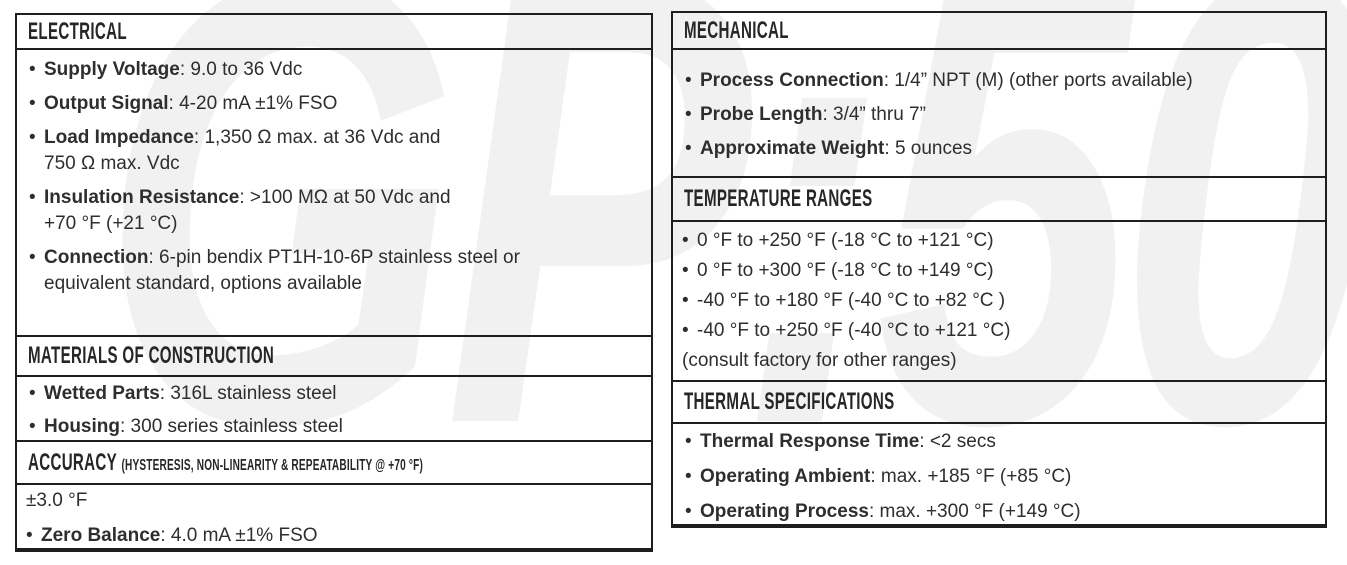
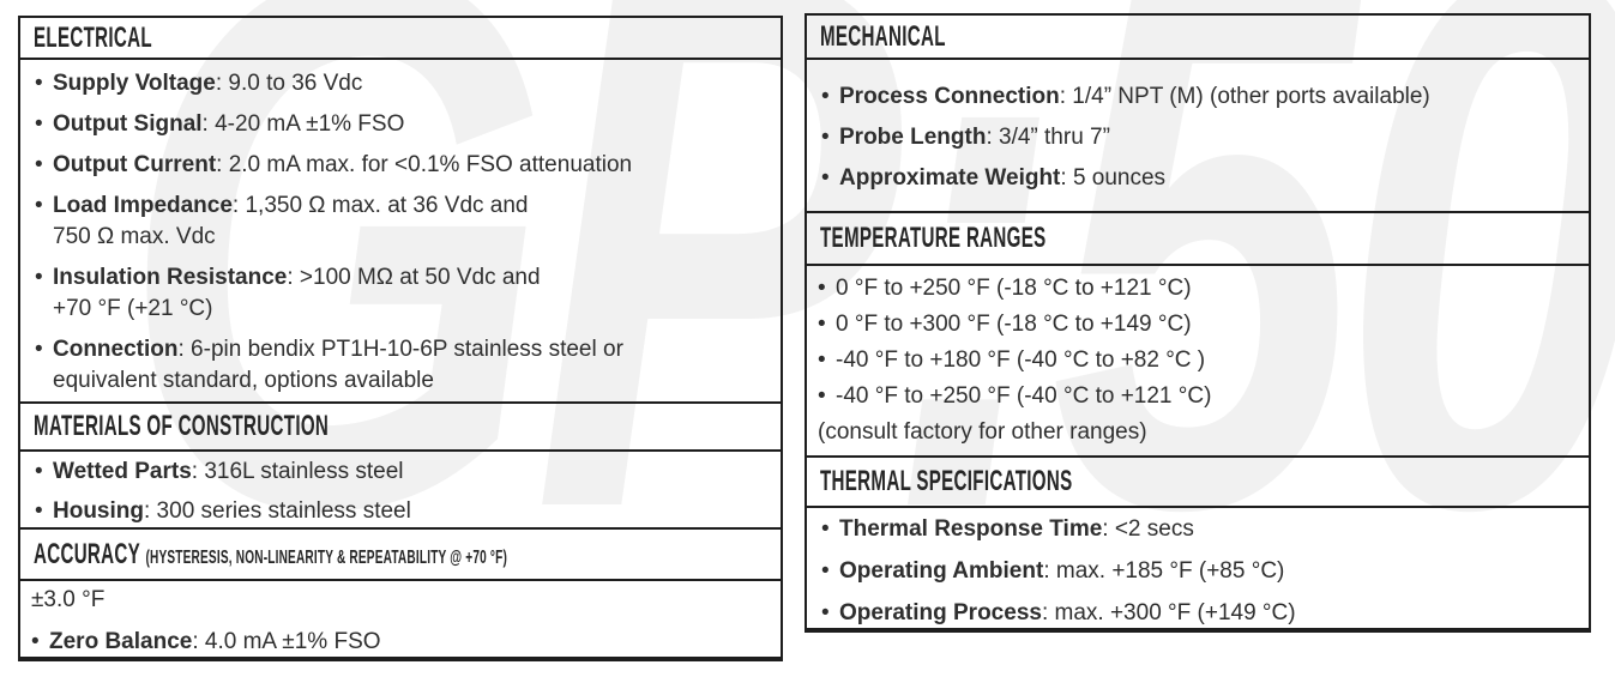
  GP:50
  ELECTRICAL
  Supply Voltage: 9.0 to 36 Vdc
  Output Signal: 4-20 mA ±1% FSO
+ Output Current: 2.0 mA max. for <0.1% FSO attenuation
  Load Impedance: 1,350 Ω max. at 36 Vdc and
  750 Ω max. Vdc
  Insulation Resistance: >100 MΩ at 50 Vdc and
  +70 °F (+21 °C)
  Connection: 6-pin bendix PT1H-10-6P stainless steel or
  equivalent standard, options available
  MATERIALS OF CONSTRUCTION
  Wetted Parts: 316L stainless steel
  Housing: 300 series stainless steel
  ACCURACY
  (HYSTERESIS, NON-LINEARITY & REPEATABILITY @ +70 °F)
  ±3.0 °F
  Zero Balance: 4.0 mA ±1% FSO
  MECHANICAL
  Process Connection: 1/4” NPT (M) (other ports available)
  Probe Length: 3/4” thru 7”
  Approximate Weight: 5 ounces
  TEMPERATURE RANGES
  0 °F to +250 °F (-18 °C to +121 °C)
  0 °F to +300 °F (-18 °C to +149 °C)
  -40 °F to +180 °F (-40 °C to +82 °C )
  -40 °F to +250 °F (-40 °C to +121 °C)
  (consult factory for other ranges)
  THERMAL SPECIFICATIONS
  Thermal Response Time: <2 secs
  Operating Ambient: max. +185 °F (+85 °C)
  Operating Process: max. +300 °F (+149 °C)
